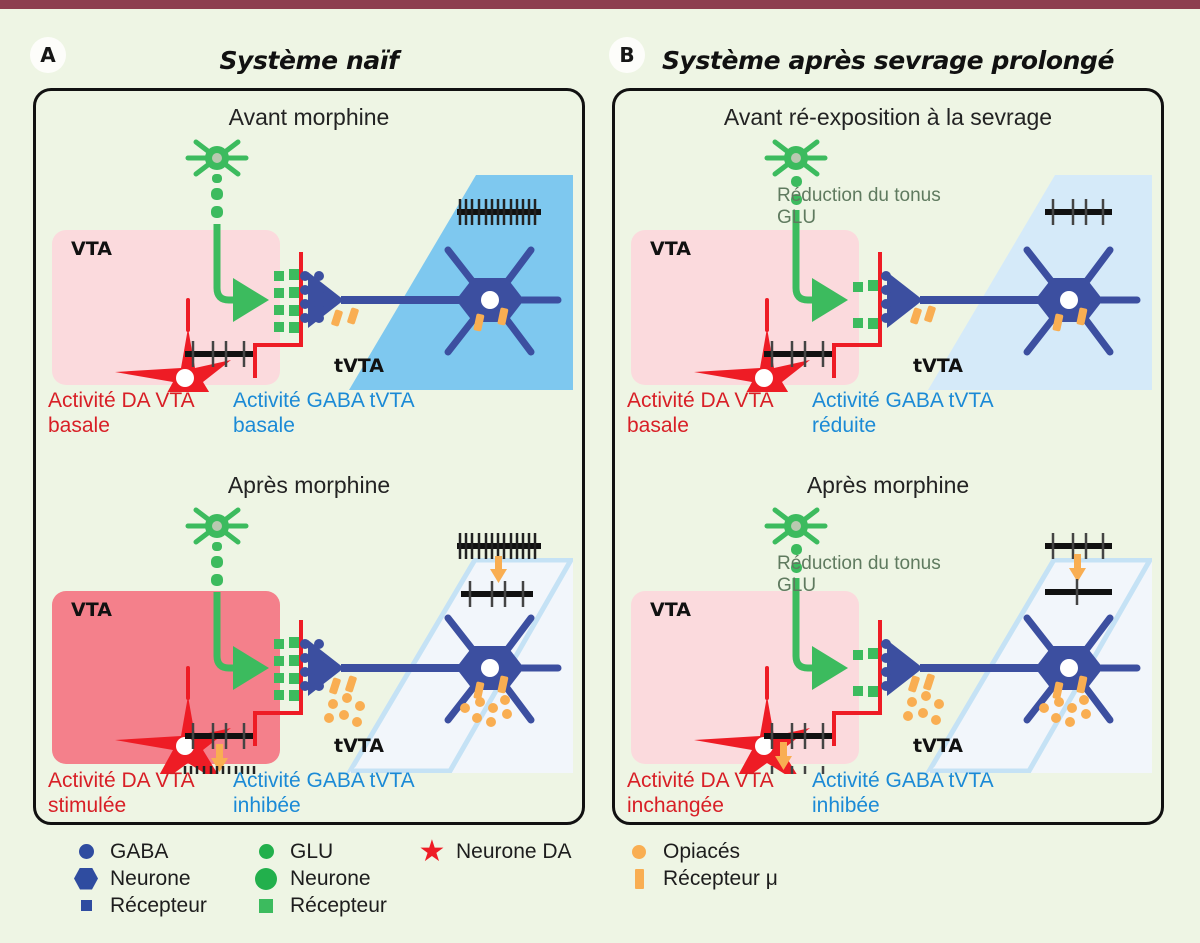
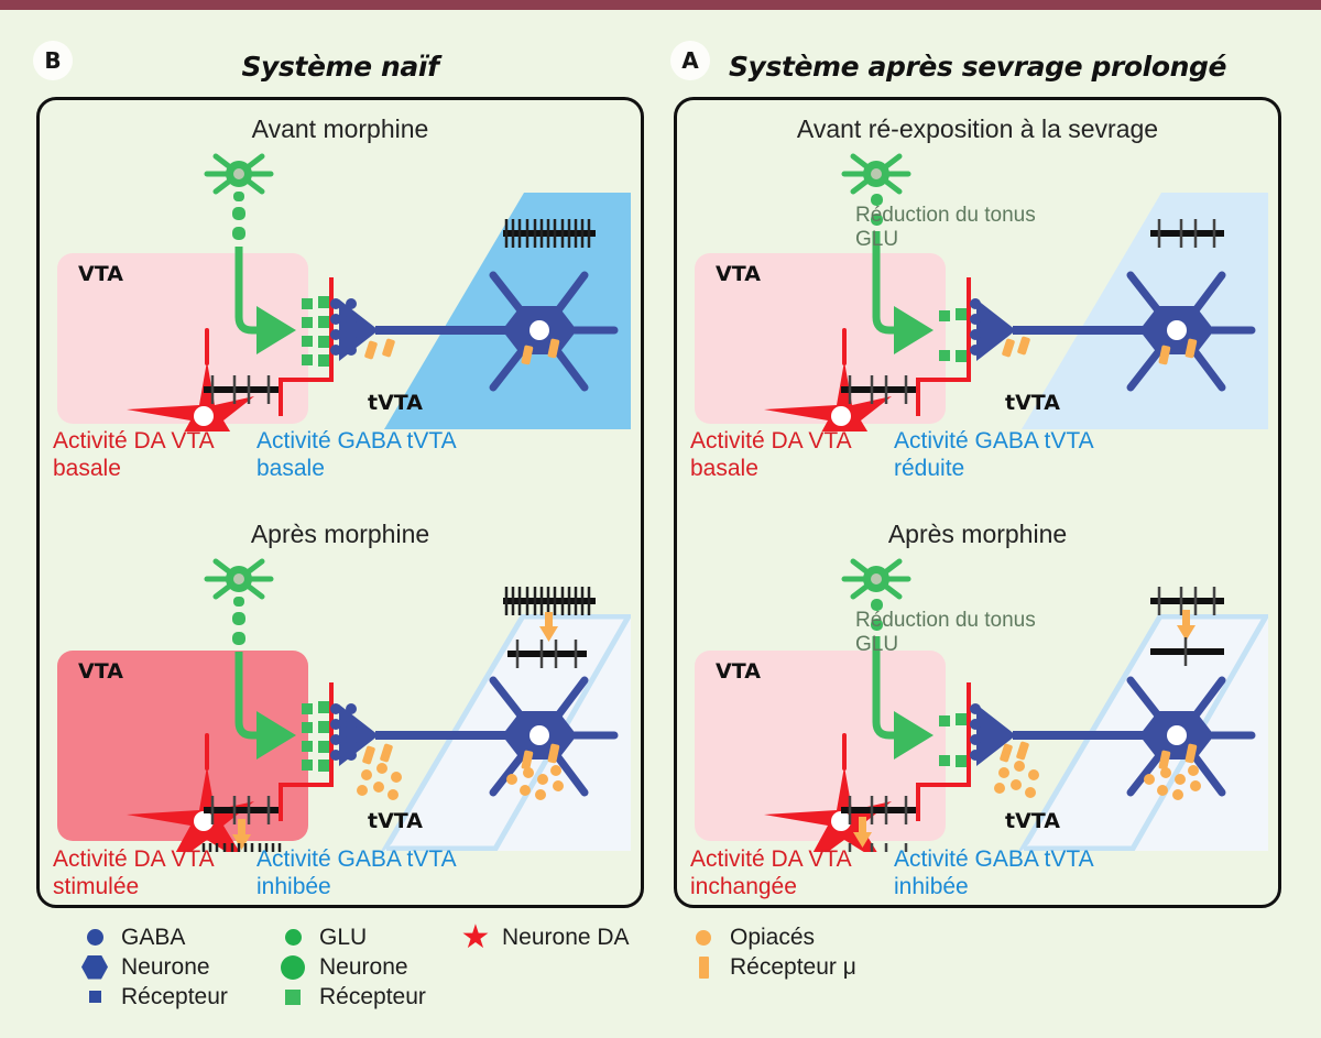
- A
+ B
  Système naïf
  Avant morphine
  VTA
  tVTA
  Activité DA VTA
  basale
  Activité GABA tVTA
  basale
  Après morphine
  VTA
  tVTA
  Activité DA VTA
  stimulée
  Activité GABA tVTA
  inhibée
- B
+ A
  Système après sevrage prolongé
  Avant ré-exposition à la sevrage
  VTA
  tVTA
  Réduction du tonus
  GLU
  Activité DA VTA
  basale
  Activité GABA tVTA
  réduite
  Après morphine
  VTA
  tVTA
  Réduction du tonus
  GLU
  Activité DA VTA
  inchangée
  Activité GABA tVTA
  inhibée
  GABA
  Neurone
  Récepteur
  GLU
  Neurone
  Récepteur
  ★
  Neurone DA
  Opiacés
  Récepteur μ
